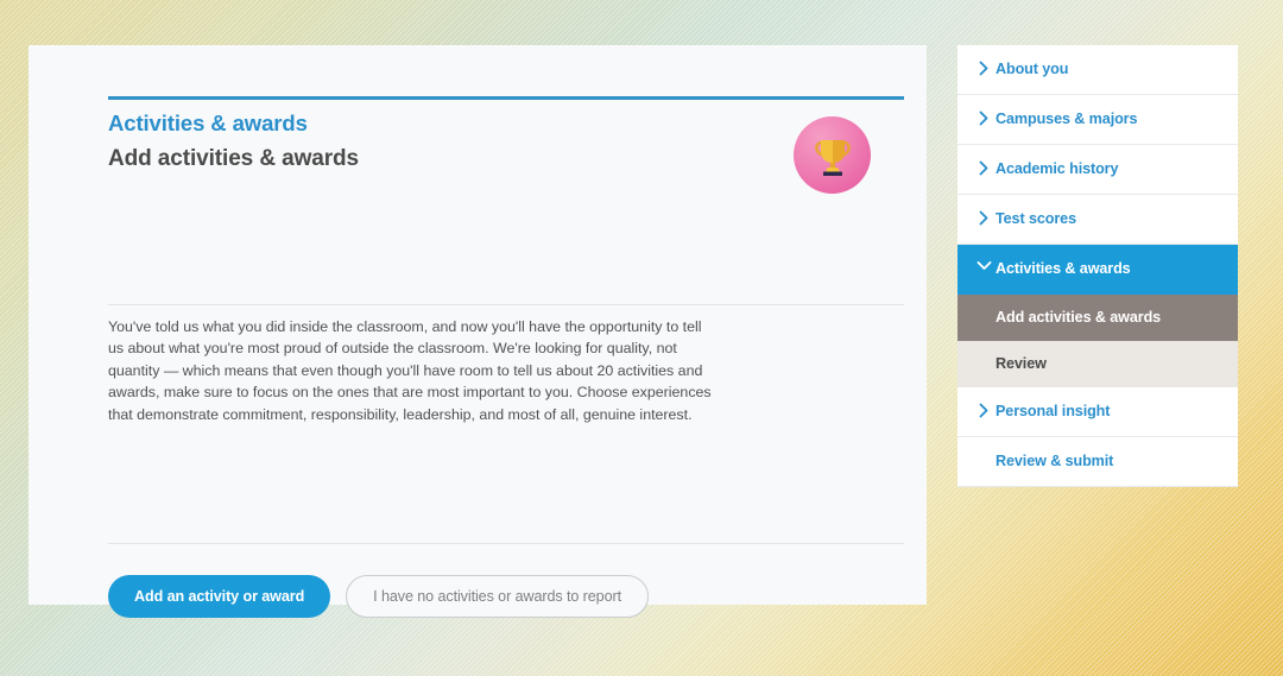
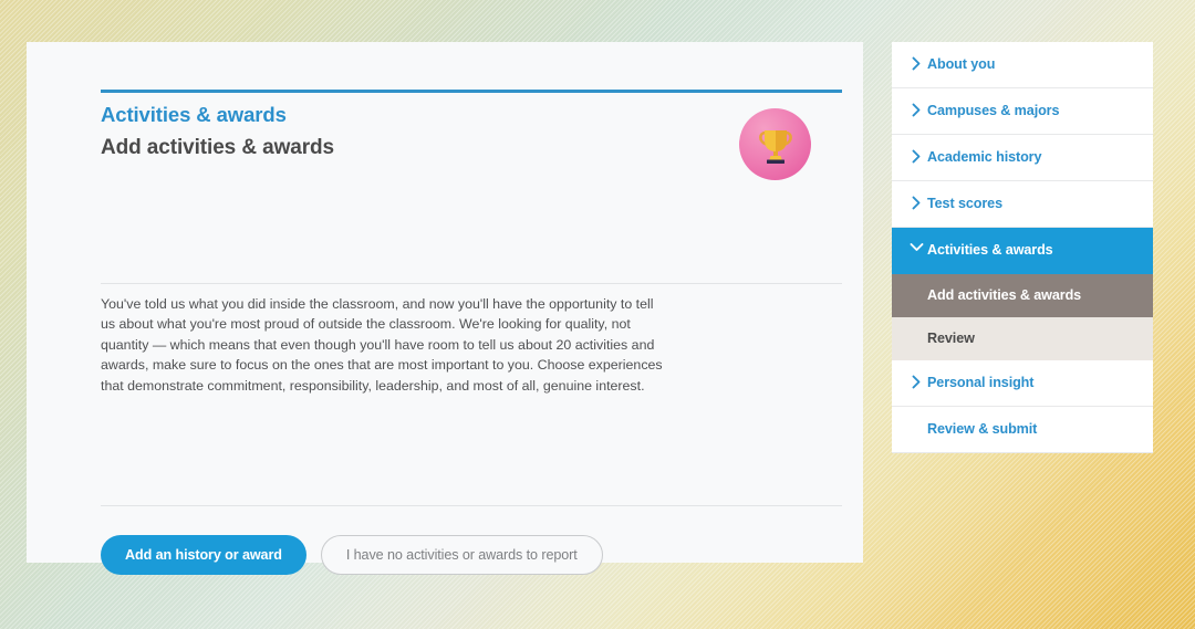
  Activities & awards
  Add activities & awards
  You've told us what you did inside the classroom, and now you'll have the opportunity to tell us about what you're most proud of outside the classroom. We're looking for quality, not quantity — which means that even though you'll have room to tell us about 20 activities and awards, make sure to focus on the ones that are most important to you. Choose experiences that demonstrate commitment, responsibility, leadership, and most of all, genuine interest.
- Add an activity or award
+ Add an history or award
  I have no activities or awards to report
  About you
  Campuses & majors
  Academic history
  Test scores
  Activities & awards
  Add activities & awards
  Review
  Personal insight
  Review & submit
